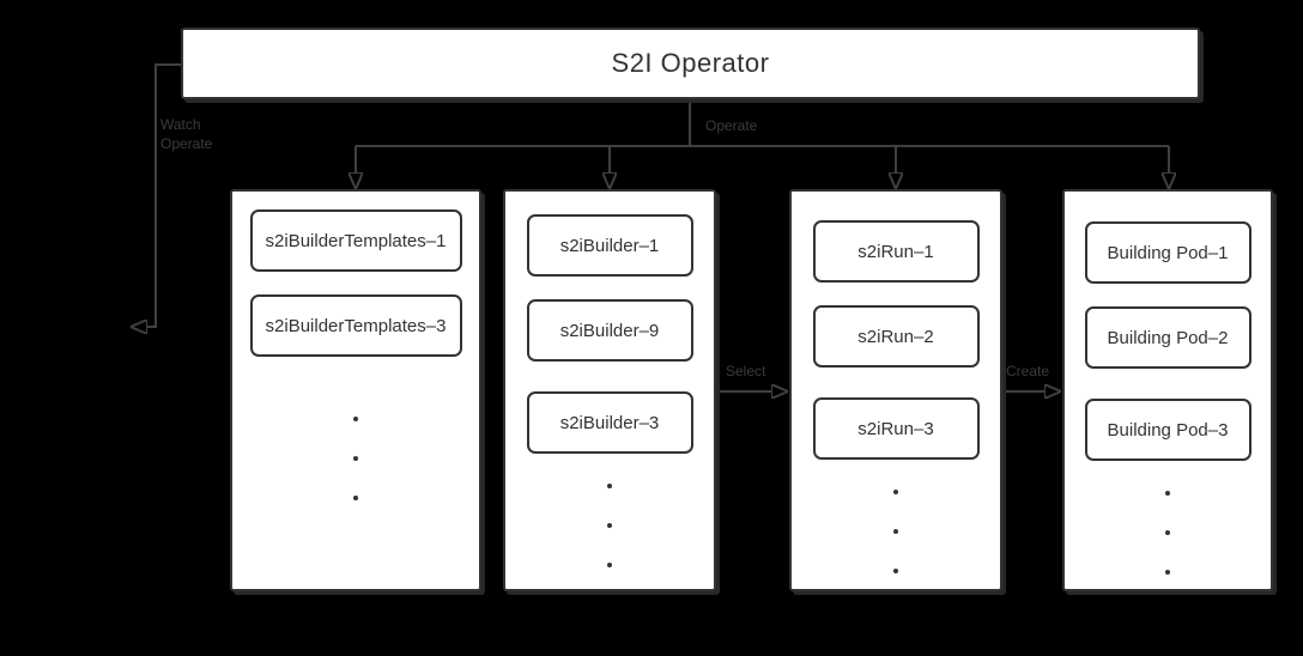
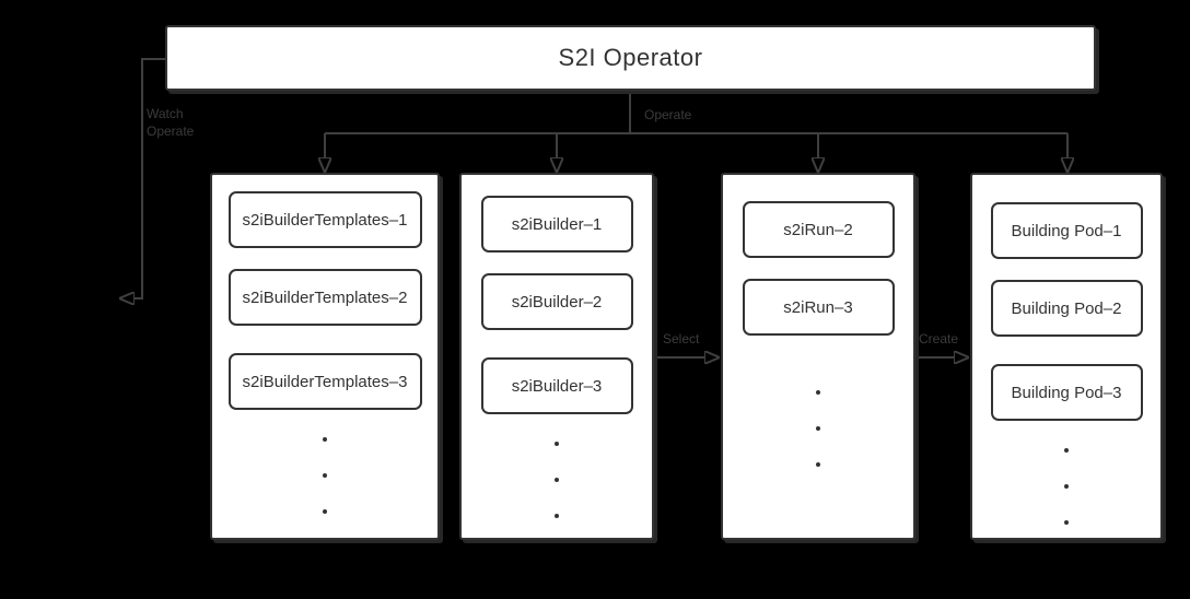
  S2I Operator
  Watch Operate
  Operate
  Select
  Create
  s2iBuilderTemplates–1
+ s2iBuilderTemplates–2
  s2iBuilderTemplates–3
  s2iBuilder–1
- s2iBuilder–9
+ s2iBuilder–2
  s2iBuilder–3
- s2iRun–1
  s2iRun–2
  s2iRun–3
  Building Pod–1
  Building Pod–2
  Building Pod–3
